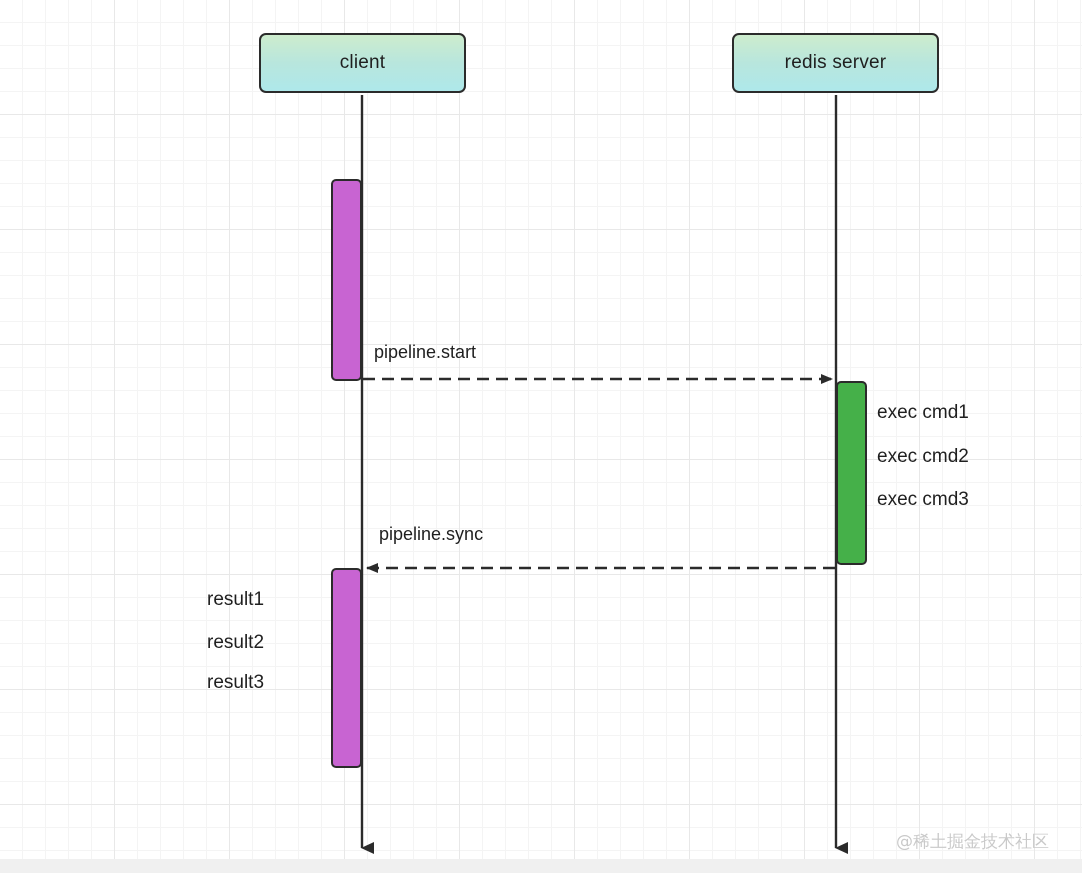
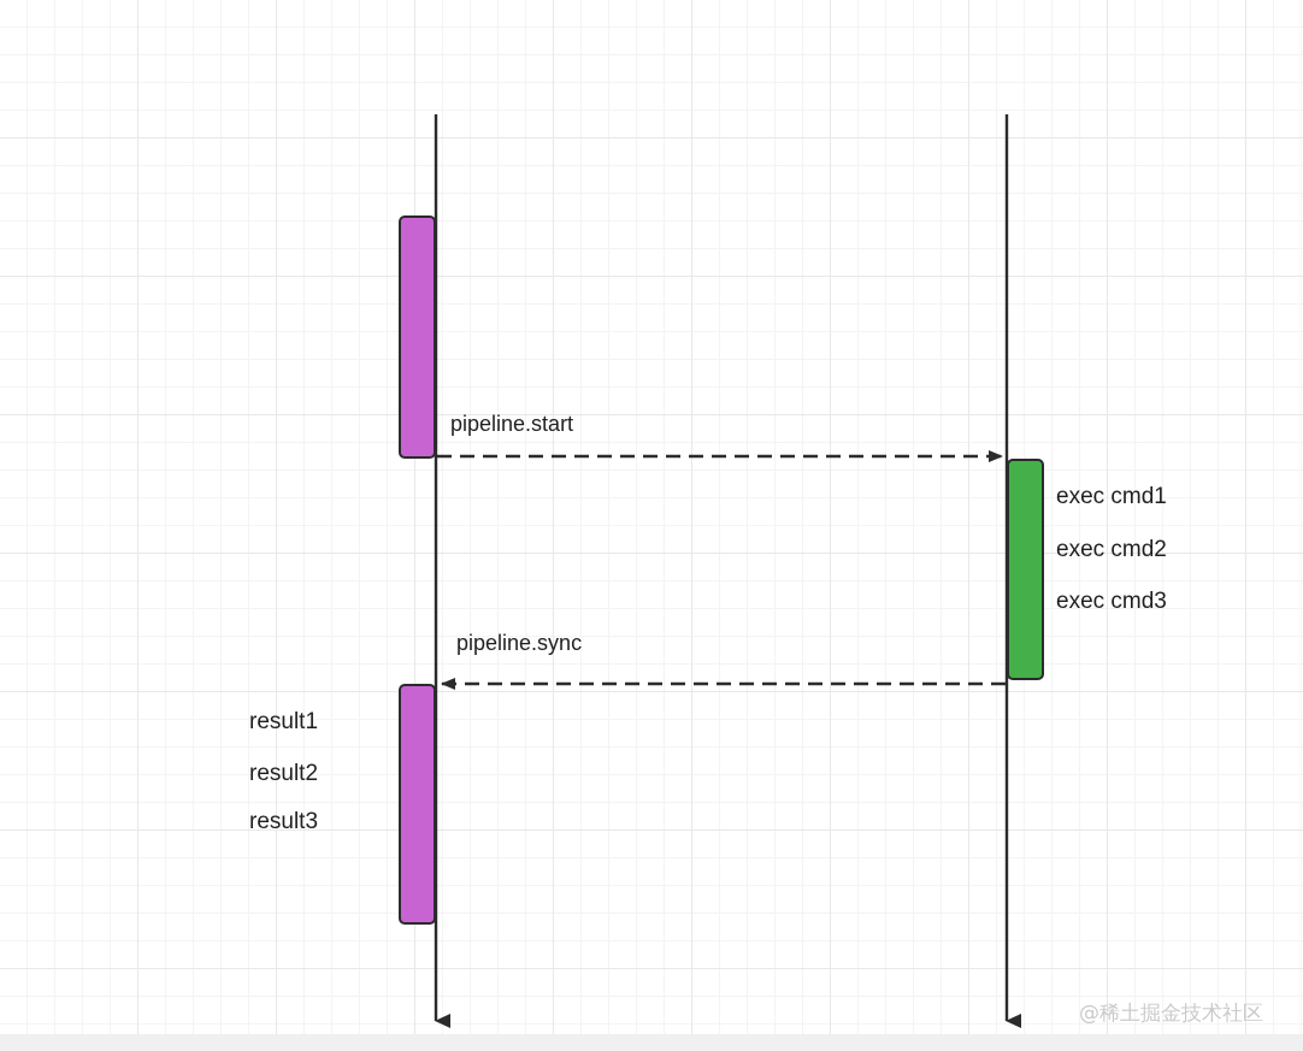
- client
- redis server
  pipeline.start
  pipeline.sync
  exec cmd1
  exec cmd2
  exec cmd3
  result1
  result2
  result3
  @稀土掘金技术社区
